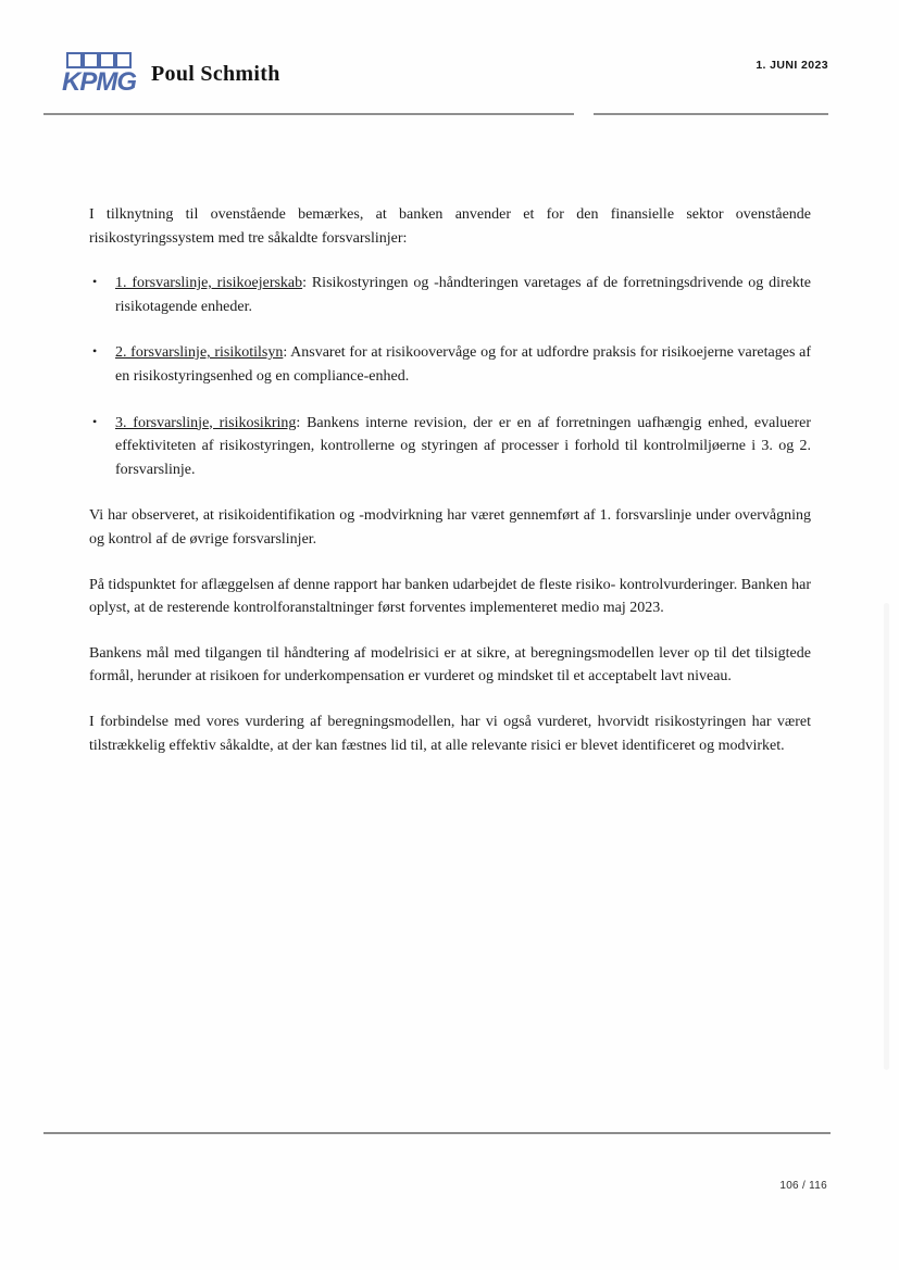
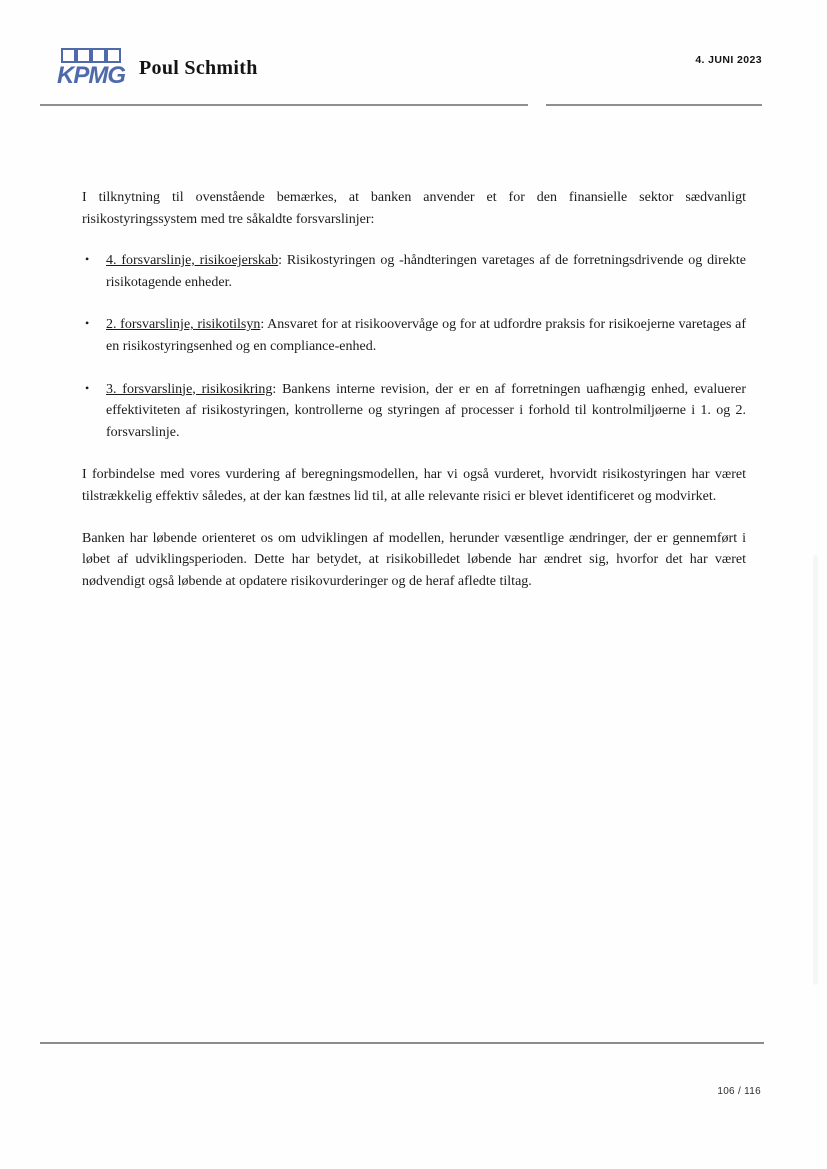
  KPMG
  Poul Schmith
- 1. JUNI 2023
+ 4. JUNI 2023
- I tilknytning til ovenstående bemærkes, at banken anvender et for den finansielle sektor ovenstående risikostyringssystem med tre såkaldte forsvarslinjer:
+ I tilknytning til ovenstående bemærkes, at banken anvender et for den finansielle sektor sædvanligt risikostyringssystem med tre såkaldte forsvarslinjer:
  •
- 1. forsvarslinje, risikoejerskab: Risikostyringen og -håndteringen varetages af de forretningsdrivende og direkte risikotagende enheder.
+ 4. forsvarslinje, risikoejerskab: Risikostyringen og -håndteringen varetages af de forretningsdrivende og direkte risikotagende enheder.
  •
  2. forsvarslinje, risikotilsyn: Ansvaret for at risikoovervåge og for at udfordre praksis for risikoejerne varetages af en risikostyringsenhed og en compliance-enhed.
  •
- 3. forsvarslinje, risikosikring: Bankens interne revision, der er en af forretningen uafhængig enhed, evaluerer effektiviteten af risikostyringen, kontrollerne og styringen af processer i forhold til kontrolmiljøerne i 3. og 2. forsvarslinje.
+ 3. forsvarslinje, risikosikring: Bankens interne revision, der er en af forretningen uafhængig enhed, evaluerer effektiviteten af risikostyringen, kontrollerne og styringen af processer i forhold til kontrolmiljøerne i 1. og 2. forsvarslinje.
- Vi har observeret, at risikoidentifikation og -modvirkning har været gennemført af 1. forsvarslinje under overvågning og kontrol af de øvrige forsvarslinjer.
- På tidspunktet for aflæggelsen af denne rapport har banken udarbejdet de fleste risiko- kontrolvurderinger. Banken har oplyst, at de resterende kontrolforanstaltninger først forventes implementeret medio maj 2023.
- Bankens mål med tilgangen til håndtering af modelrisici er at sikre, at beregningsmodellen lever op til det tilsigtede formål, herunder at risikoen for underkompensation er vurderet og mindsket til et acceptabelt lavt niveau.
- I forbindelse med vores vurdering af beregningsmodellen, har vi også vurderet, hvorvidt risikostyringen har været tilstrækkelig effektiv såkaldte, at der kan fæstnes lid til, at alle relevante risici er blevet identificeret og modvirket.
+ I forbindelse med vores vurdering af beregningsmodellen, har vi også vurderet, hvorvidt risikostyringen har været tilstrækkelig effektiv således, at der kan fæstnes lid til, at alle relevante risici er blevet identificeret og modvirket.
+ Banken har løbende orienteret os om udviklingen af modellen, herunder væsentlige ændringer, der er gennemført i løbet af udviklingsperioden. Dette har betydet, at risikobilledet løbende har ændret sig, hvorfor det har været nødvendigt også løbende at opdatere risikovurderinger og de heraf afledte tiltag.
  106 / 116
